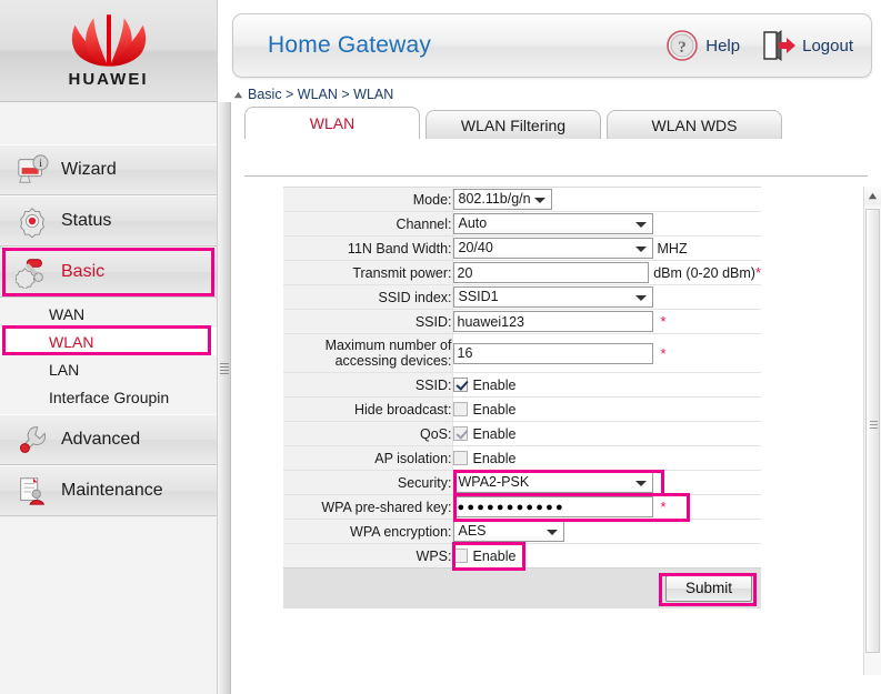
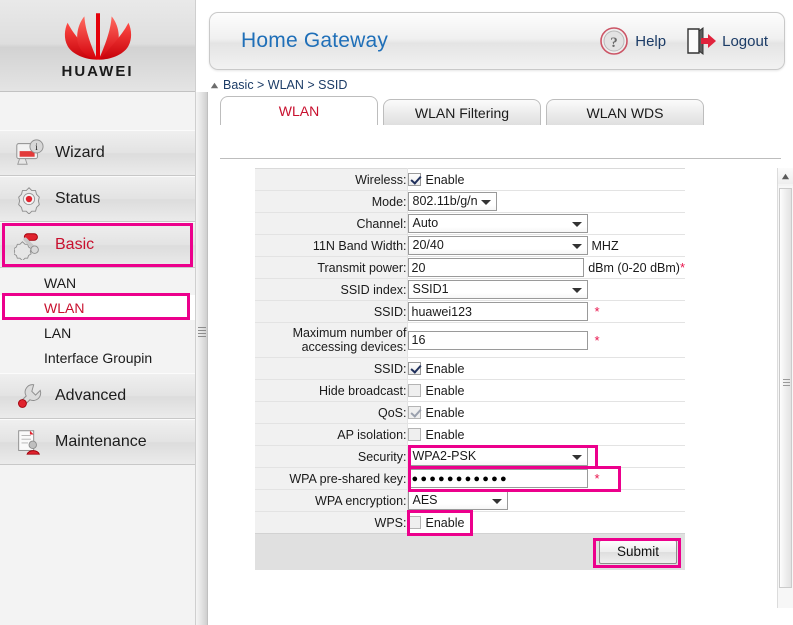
  HUAWEI
  i
  Wizard
  Status
  Basic
  WAN
  WLAN
  LAN
  Interface Groupin
  Advanced
  Maintenance
  Home Gateway
  ?
  Help
  Logout
- Basic > WLAN > WLAN
+ Basic > WLAN > SSID
  WLAN
  WLAN Filtering
  WLAN WDS
+ Wireless:	Enable
  Mode:	802.11b/g/n
  Channel:	Auto
  11N Band Width:	20/40 MHZ
  Transmit power:	20 dBm (0-20 dBm)*
  SSID index:	SSID1
  SSID:	huawei123 *
  Maximum number of accessing devices:	16 *
  SSID:	Enable
  Hide broadcast:	Enable
  QoS:	Enable
  AP isolation:	Enable
  Security:	WPA2-PSK
  WPA pre-shared key:	●●●●●●●●●●● *
  WPA encryption:	AES
  WPS:	Enable
  Submit
